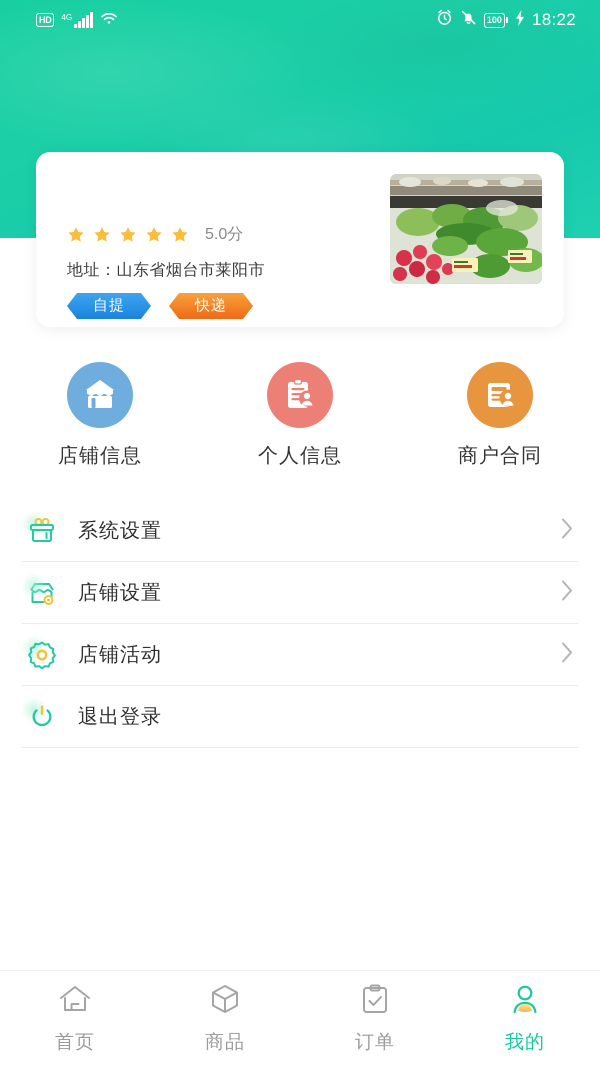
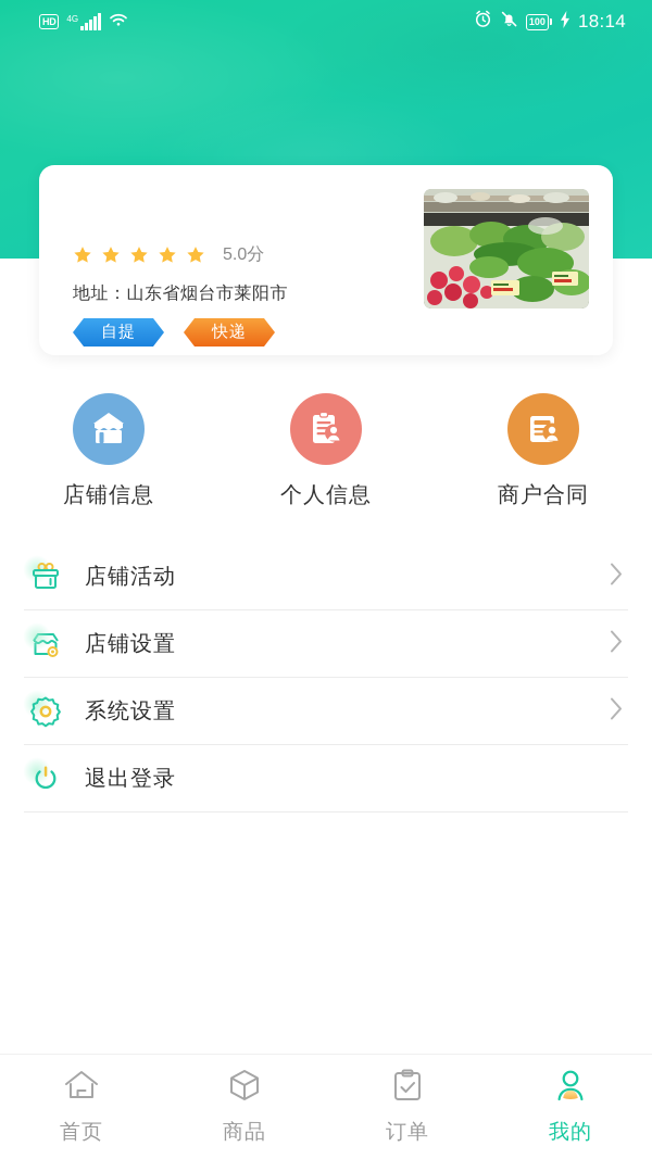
  HD
  4G
  100
- 18:22
+ 18:14
  5.0分
  地址：山东省烟台市莱阳市
  自提
  快递
  店铺信息
  个人信息
  商户合同
- 系统设置
+ 店铺活动
  店铺设置
- 店铺活动
+ 系统设置
  退出登录
  首页
  商品
  订单
  我的
